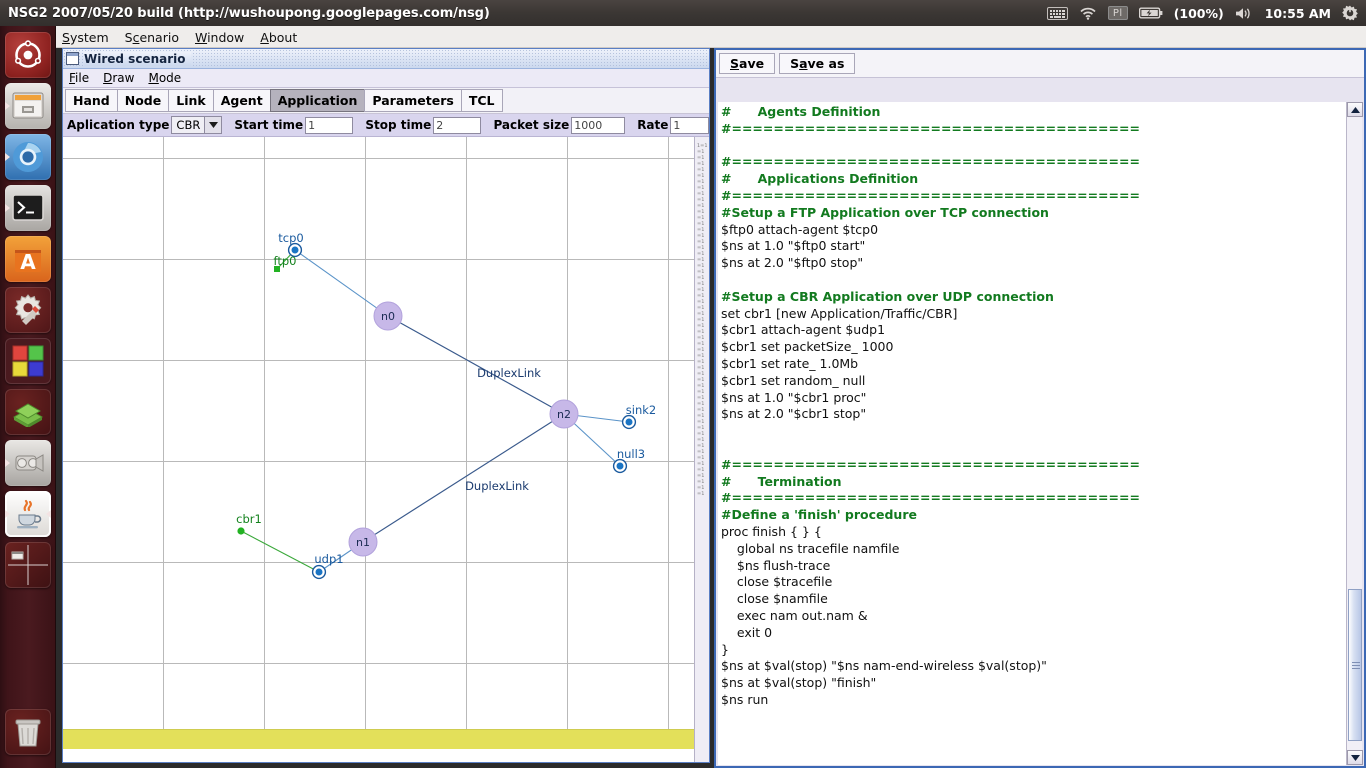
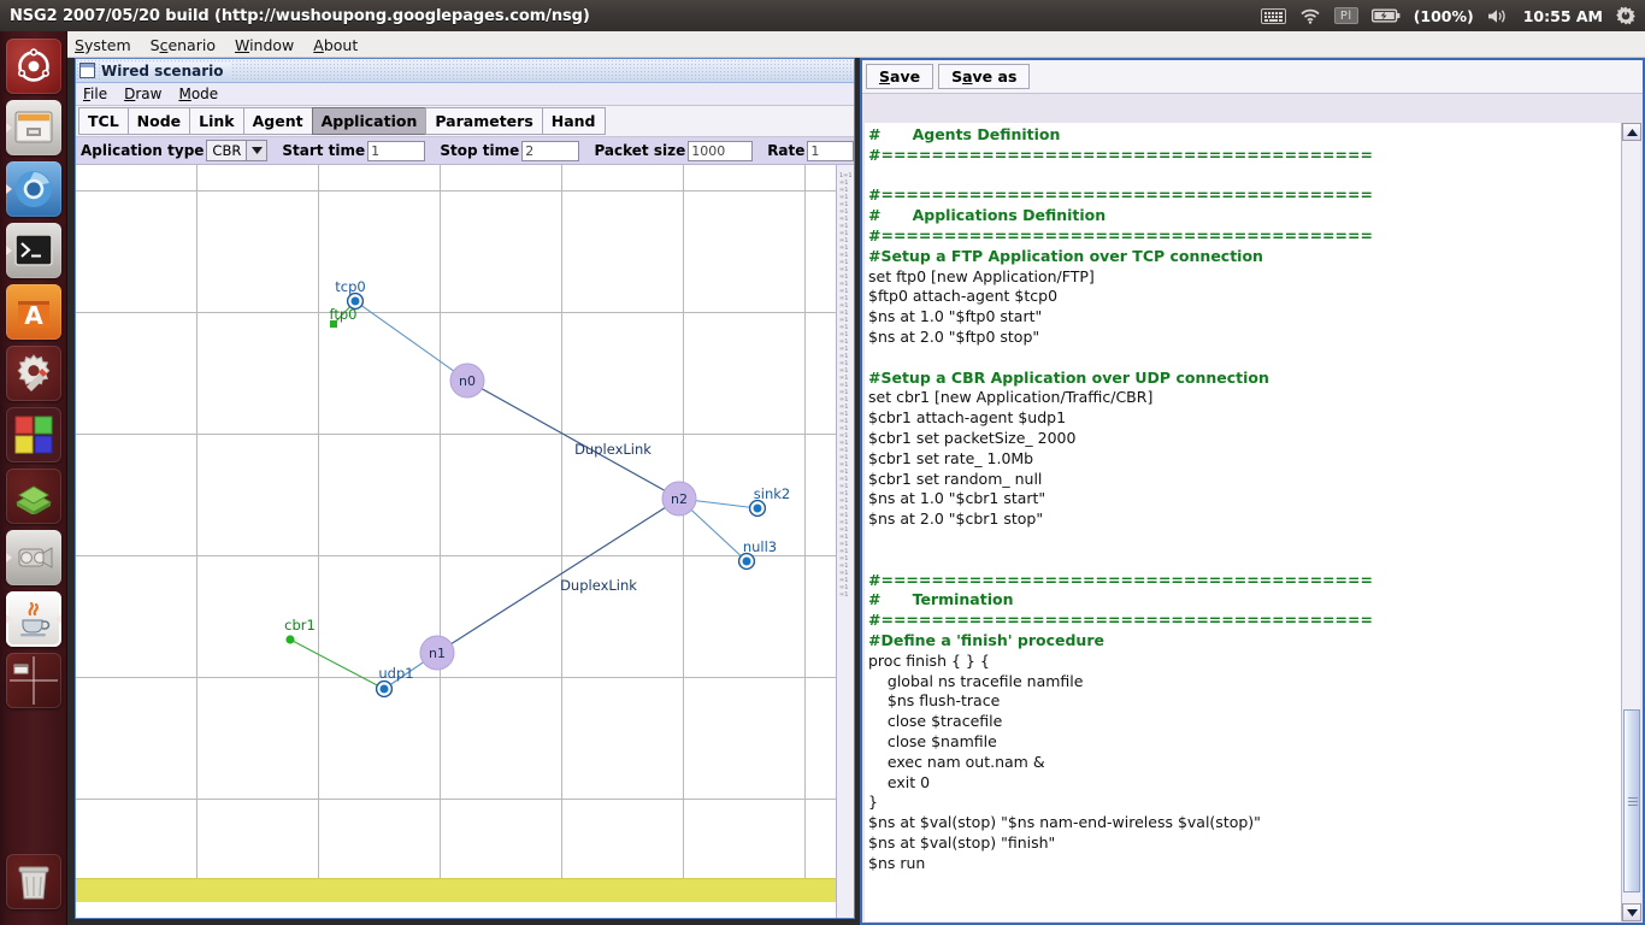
  NSG2 2007/05/20 build (http://wushoupong.googlepages.com/nsg)
  Pl
  (100%)
  10:55 AM
  System
  Scenario
  Window
  About
  A
  Wired scenario
  File
  Draw
  Mode
- Hand
+ TCL
  Node
  Link
  Agent
  Application
  Parameters
- TCL
+ Hand
  Aplication type
  CBR
  Start time
  1
  Stop time
  2
  Packet size
  1000
  Rate
  1
  n0
  n1
  n2
  tcp0
  udp1
  sink2
  null3
  ftp0
  cbr1
  DuplexLink
  DuplexLink
  Save
  Save as
  # Agents Definition
  #=======================================
  #=======================================
  # Applications Definition
  #=======================================
  #Setup a FTP Application over TCP connection
+ set ftp0 [new Application/FTP]
  $ftp0 attach-agent $tcp0
  $ns at 1.0 "$ftp0 start"
  $ns at 2.0 "$ftp0 stop"
  #Setup a CBR Application over UDP connection
  set cbr1 [new Application/Traffic/CBR]
  $cbr1 attach-agent $udp1
- $cbr1 set packetSize_ 1000
+ $cbr1 set packetSize_ 2000
  $cbr1 set rate_ 1.0Mb
  $cbr1 set random_ null
- $ns at 1.0 "$cbr1 proc"
+ $ns at 1.0 "$cbr1 start"
  $ns at 2.0 "$cbr1 stop"
  #=======================================
  # Termination
  #=======================================
  #Define a 'finish' procedure
  proc finish { } {
  global ns tracefile namfile
  $ns flush-trace
  close $tracefile
  close $namfile
  exec nam out.nam &
  exit 0
  }
  $ns at $val(stop) "$ns nam-end-wireless $val(stop)"
  $ns at $val(stop) "finish"
  $ns run
